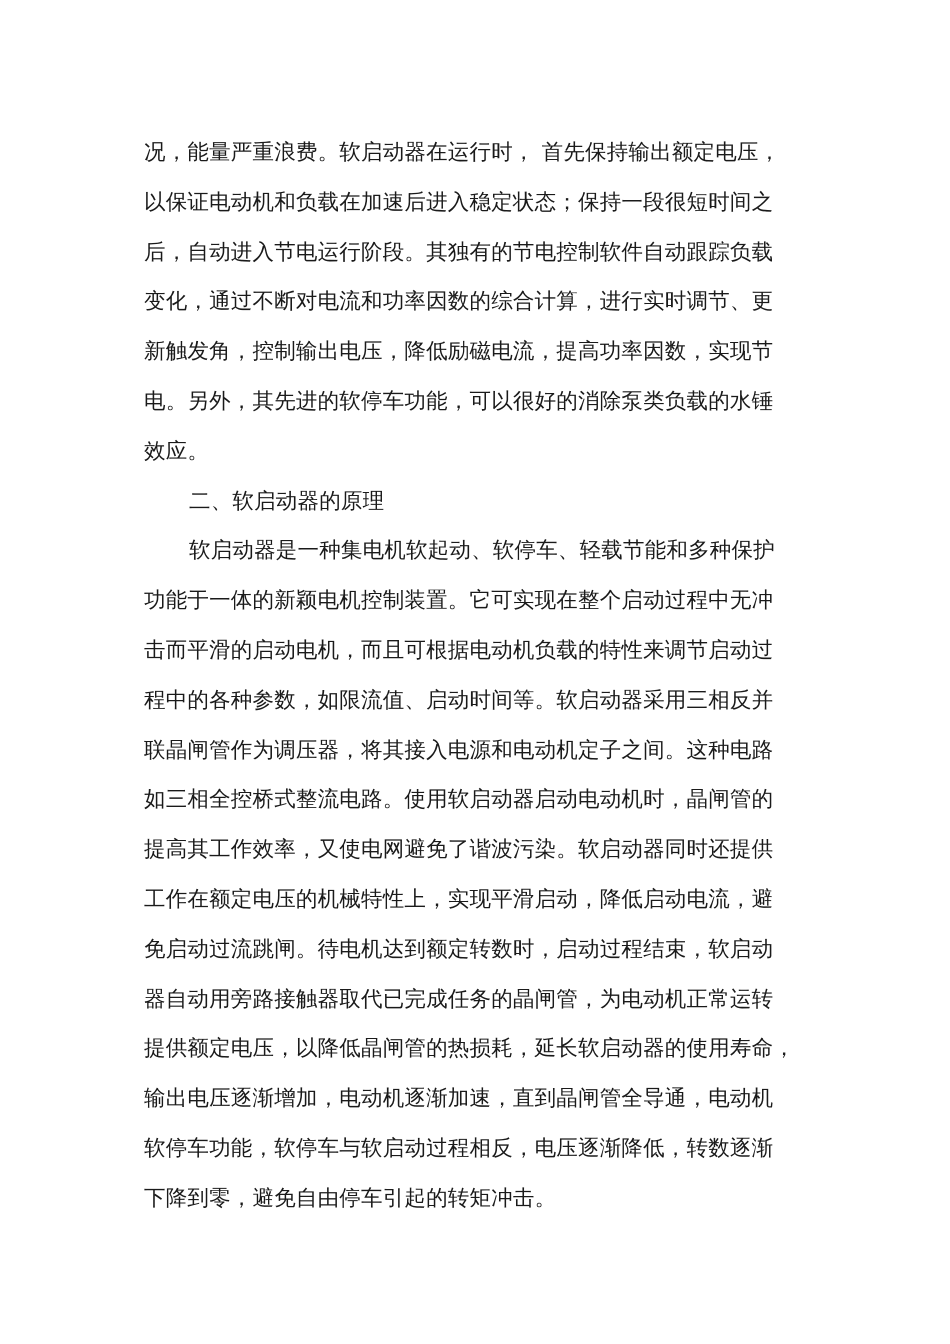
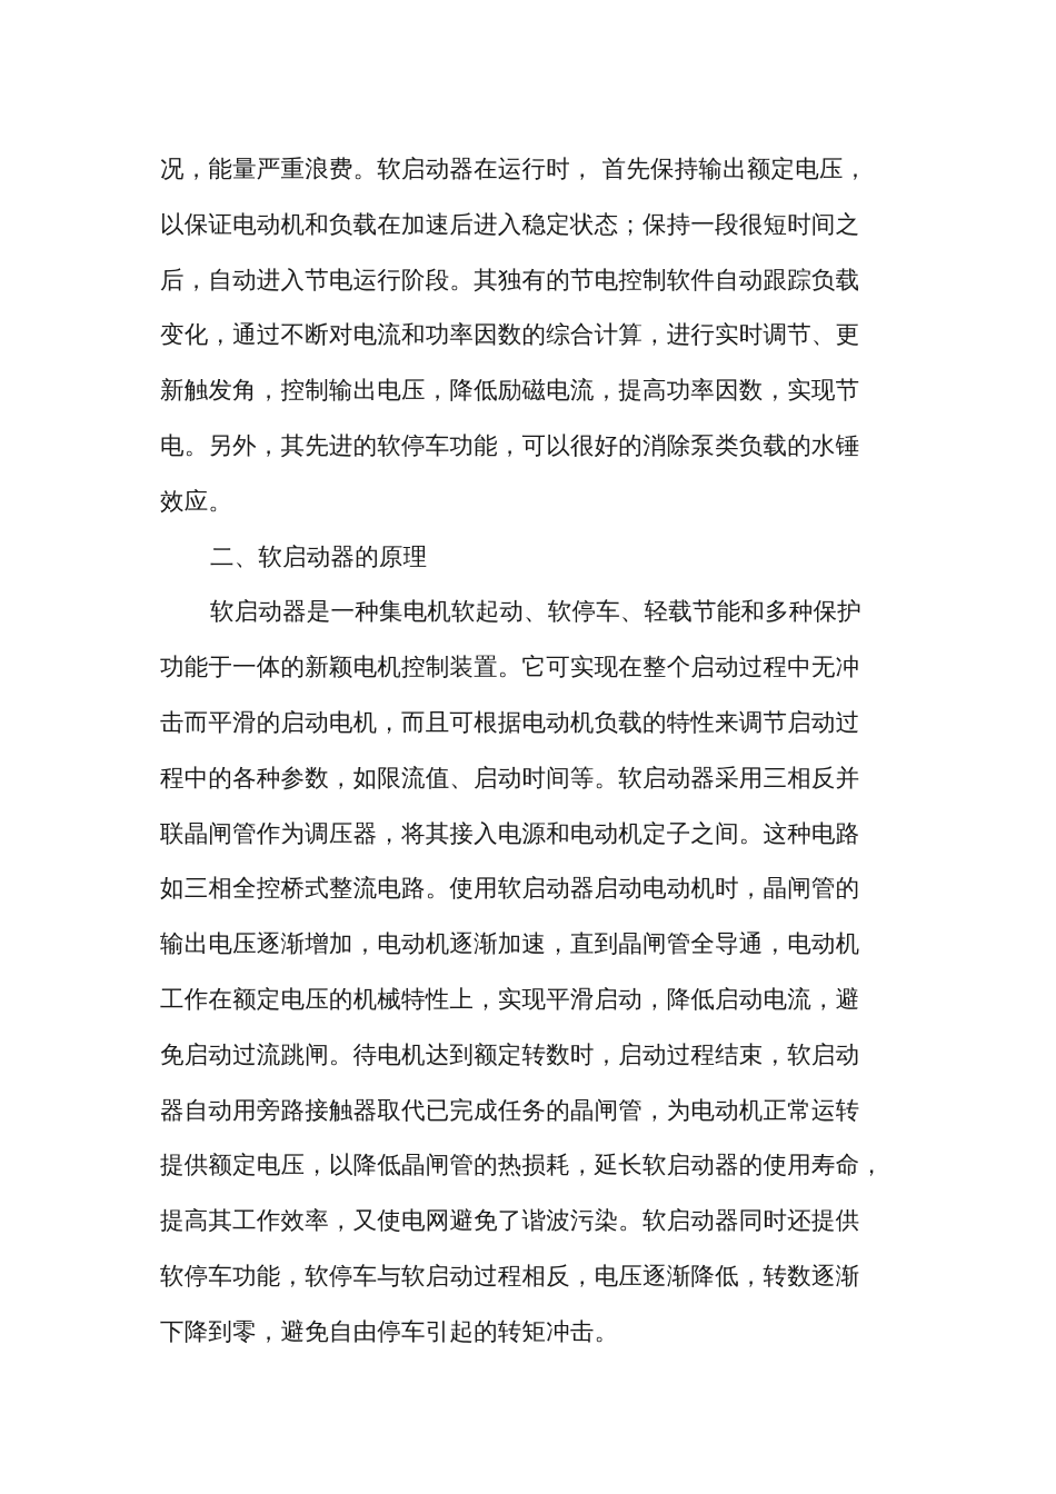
  况，能量严重浪费。软启动器在运行时， 首先保持输出额定电压，
  以保证电动机和负载在加速后进入稳定状态；保持一段很短时间之
  后，自动进入节电运行阶段。其独有的节电控制软件自动跟踪负载
  变化，通过不断对电流和功率因数的综合计算，进行实时调节、更
  新触发角，控制输出电压，降低励磁电流，提高功率因数，实现节
  电。另外，其先进的软停车功能，可以很好的消除泵类负载的水锤
  效应。
  二、软启动器的原理
  软启动器是一种集电机软起动、软停车、轻载节能和多种保护
  功能于一体的新颖电机控制装置。它可实现在整个启动过程中无冲
  击而平滑的启动电机，而且可根据电动机负载的特性来调节启动过
  程中的各种参数，如限流值、启动时间等。软启动器采用三相反并
  联晶闸管作为调压器，将其接入电源和电动机定子之间。这种电路
  如三相全控桥式整流电路。使用软启动器启动电动机时，晶闸管的
- 提高其工作效率，又使电网避免了谐波污染。软启动器同时还提供
+ 输出电压逐渐增加，电动机逐渐加速，直到晶闸管全导通，电动机
  工作在额定电压的机械特性上，实现平滑启动，降低启动电流，避
  免启动过流跳闸。待电机达到额定转数时，启动过程结束，软启动
  器自动用旁路接触器取代已完成任务的晶闸管，为电动机正常运转
  提供额定电压，以降低晶闸管的热损耗，延长软启动器的使用寿命，
- 输出电压逐渐增加，电动机逐渐加速，直到晶闸管全导通，电动机
+ 提高其工作效率，又使电网避免了谐波污染。软启动器同时还提供
  软停车功能，软停车与软启动过程相反，电压逐渐降低，转数逐渐
  下降到零，避免自由停车引起的转矩冲击。
